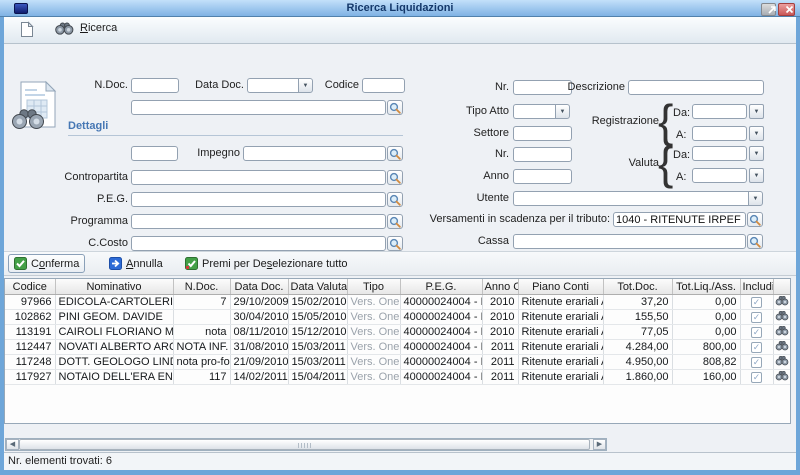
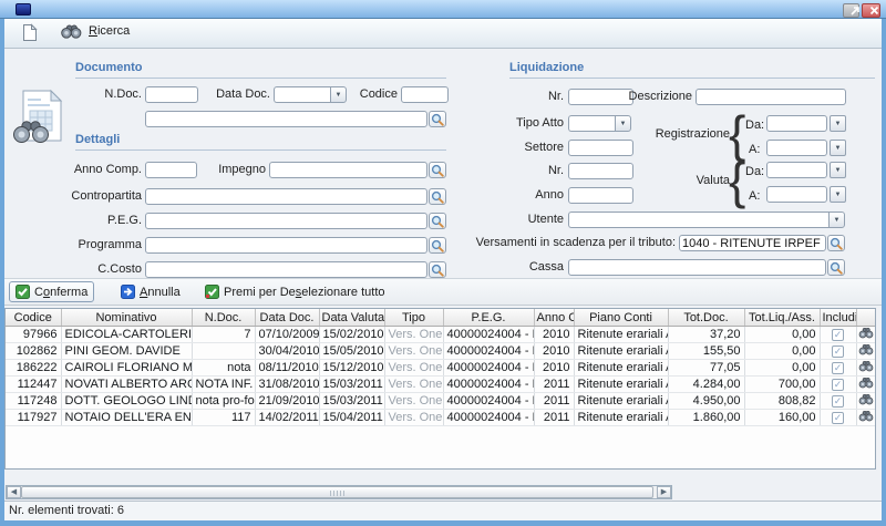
- Ricerca Liquidazioni
  Ricerca
+ Documento
  N.Doc.
  Data Doc.
  Codice
  Dettagli
+ Anno Comp.
  Impegno
  Contropartita
  P.E.G.
  Programma
  C.Costo
+ Liquidazione
  Nr.
  Descrizione
  Tipo Atto
  Settore
  Nr.
  Anno
  Registrazione
  {
  Da:
  A:
  Valuta
  {
  Da:
  A:
  Utente
  Versamenti in scadenza per il tributo:
  1040 - RITENUTE IRPEF
  Cassa
  Conferma
  Annulla
  Premi per Deselezionare tutto
  Codice	Nominativo	N.Doc.	Data Doc.	Data Valuta	Tipo	P.E.G.	Anno C	Piano Conti	Tot.Doc.	Tot.Liq./Ass.	Includ
- 97966	EDICOLA-CARTOLERI	7	29/10/2009	15/02/2010	Vers. One	40000024004 -	2010	Ritenute erariali	37,20	0,00
+ 97966	EDICOLA-CARTOLERI	7	07/10/2009	15/02/2010	Vers. One	40000024004 -	2010	Ritenute erariali	37,20	0,00
  102862	PINI GEOM. DAVIDE		30/04/2010	15/05/2010	Vers. One	40000024004 -	2010	Ritenute erariali	155,50	0,00
- 113191	CAIROLI FLORIANO M	nota	08/11/2010	15/12/2010	Vers. One	40000024004 -	2010	Ritenute erariali	77,05	0,00
+ 186222	CAIROLI FLORIANO M	nota	08/11/2010	15/12/2010	Vers. One	40000024004 -	2010	Ritenute erariali	77,05	0,00
- 112447	NOVATI ALBERTO ARC	NOTA INF.	31/08/2010	15/03/2011	Vers. One	40000024004 -	2011	Ritenute erariali	4.284,00	800,00
+ 112447	NOVATI ALBERTO ARC	NOTA INF.	31/08/2010	15/03/2011	Vers. One	40000024004 -	2011	Ritenute erariali	4.284,00	700,00
  117248	DOTT. GEOLOGO LIN	nota pro-fo	21/09/2010	15/03/2011	Vers. One	40000024004 -	2011	Ritenute erariali	4.950,00	808,82
  117927	NOTAIO DELL'ERA EN	117	14/02/2011	15/04/2011	Vers. One	40000024004 -	2011	Ritenute erariali	1.860,00	160,00
  Nr. elementi trovati: 6
